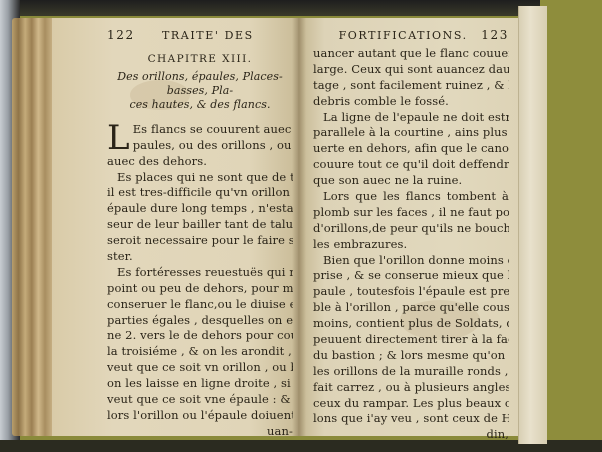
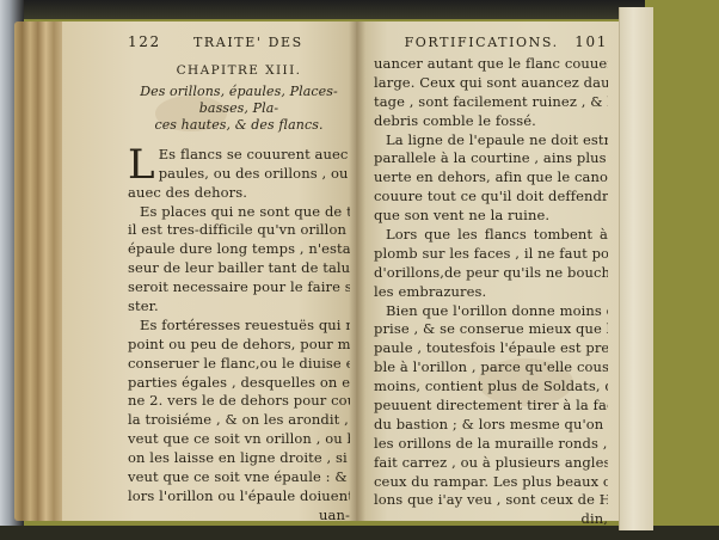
  122
  TRAITE' DES
  CHAPITRE XIII.
  Des orillons, épaules, Places-basses, Pla-
  ces hautes, & des flancs.
  L
  Es flancs se couurent auec
  paules, ou des orillons , ou
  auec des dehors.
  Es places qui ne sont que de t
  il est tres-difficile qu'vn orillon
  épaule dure long temps , n'esta
  seur de leur bailler tant de talu
  seroit necessaire pour le faire s
  ster.
  Es fortéresses reuestuës qui
  point ou peu de dehors, pour m
  conseruer le flanc,ou le diuise
  parties égales , desquelles on e
  ne 2. vers le de dehors pour co
  la troisiéme , & on les arondit ,
  veut que ce soit vn orillon , ou
  on les laisse en ligne droite , si
  veut que ce soit vne épaule : &
  lors l'orillon ou l'épaule doiuen
  uan-
  FORTIFICATIONS.
- 123
+ 101
  uancer autant que le flanc couue
  large. Ceux qui sont auancez dau
  tage , sont facilement ruinez , &
  debris comble le fossé.
  La ligne de l'epaule ne doit estr
  parallele à la courtine , ains plus
  uerte en dehors, afin que le cano
  couure tout ce qu'il doit deffendr
- que son auec ne la ruine.
+ que son vent ne la ruine.
  Lors que les flancs tombent à
  plomb sur les faces , il ne faut po
  d'orillons,de peur qu'ils ne bouch
  les embrazures.
  Bien que l'orillon donne moins
  prise , & se conserue mieux que
  paule , toutesfois l'épaule est pre
  ble à l'orillon , parce qu'elle cous
  moins, contient plus de Soldats,
  peuuent directement tirer à la fa
  du bastion ; & lors mesme qu'on
  les orillons de la muraille ronds ,
  fait carrez , ou à plusieurs angles
  ceux du rampar. Les plus beaux o
  lons que i'ay veu , sont ceux de H
  din,
